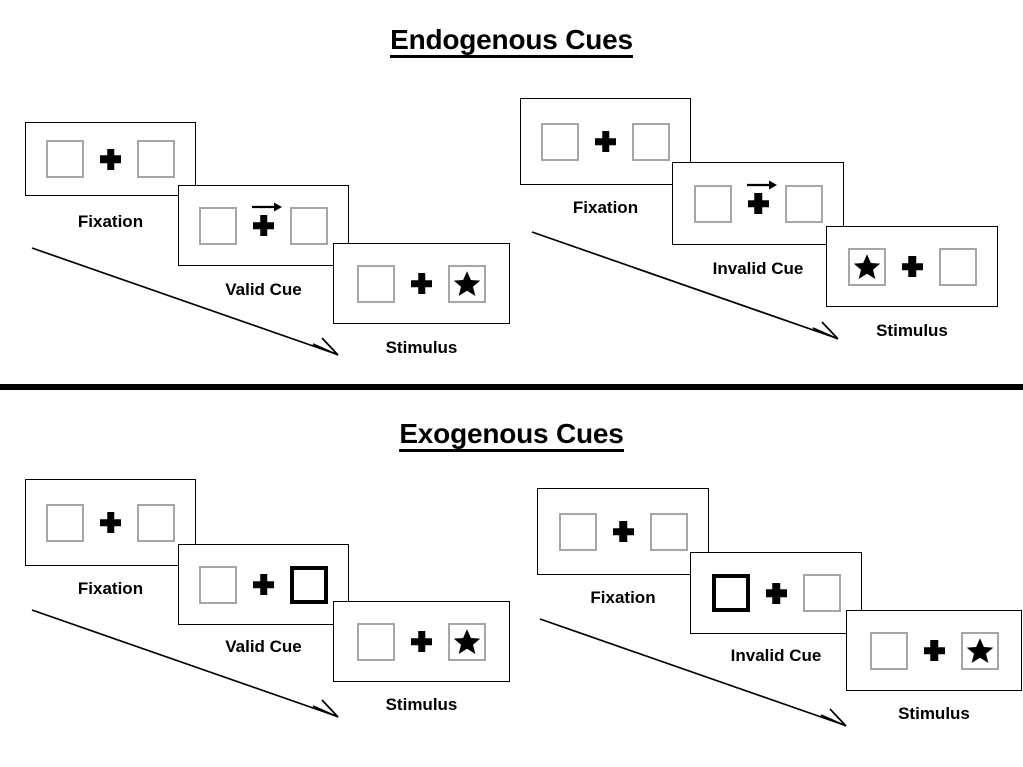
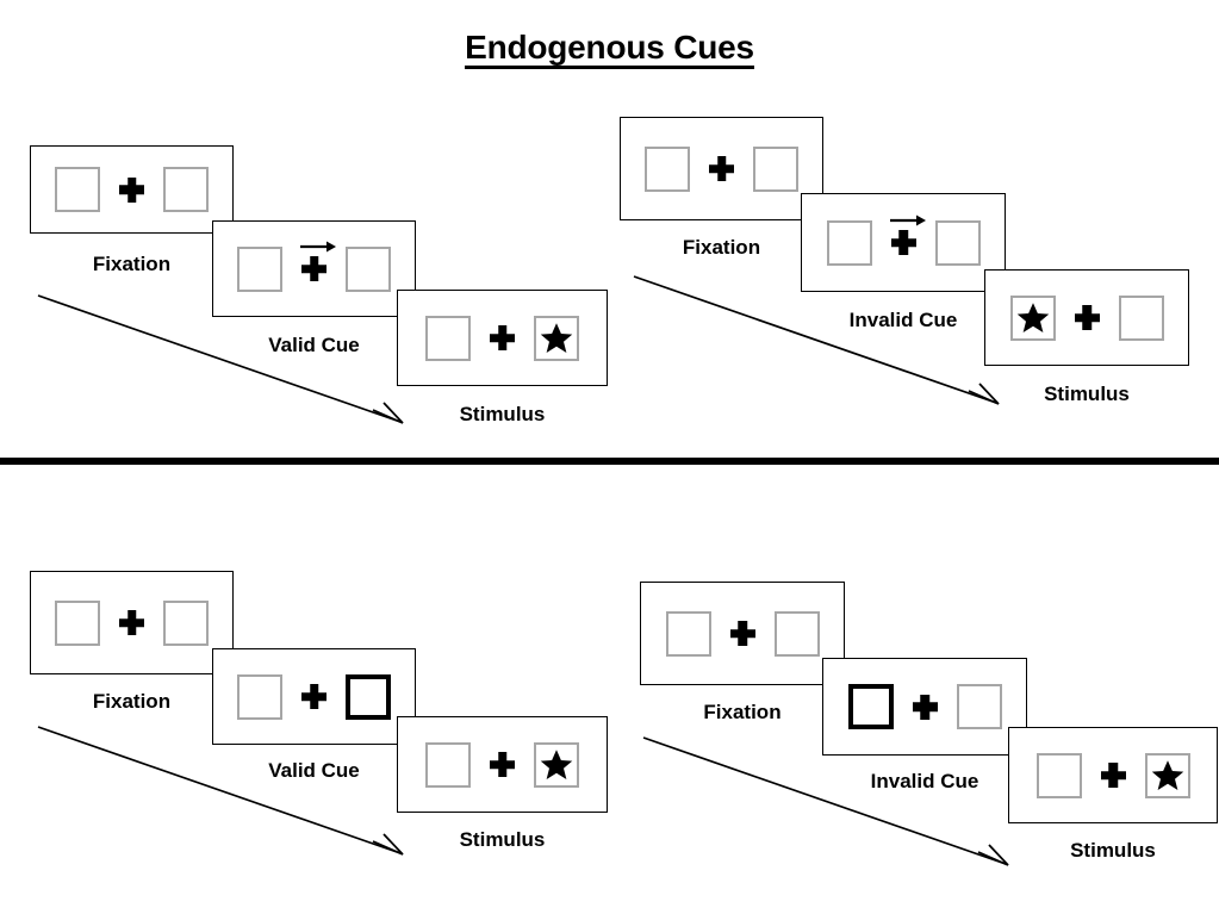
  Endogenous Cues
  Fixation
  Valid Cue
  Stimulus
  Fixation
  Invalid Cue
  Stimulus
- Exogenous Cues
  Fixation
  Valid Cue
  Stimulus
  Fixation
  Invalid Cue
  Stimulus
